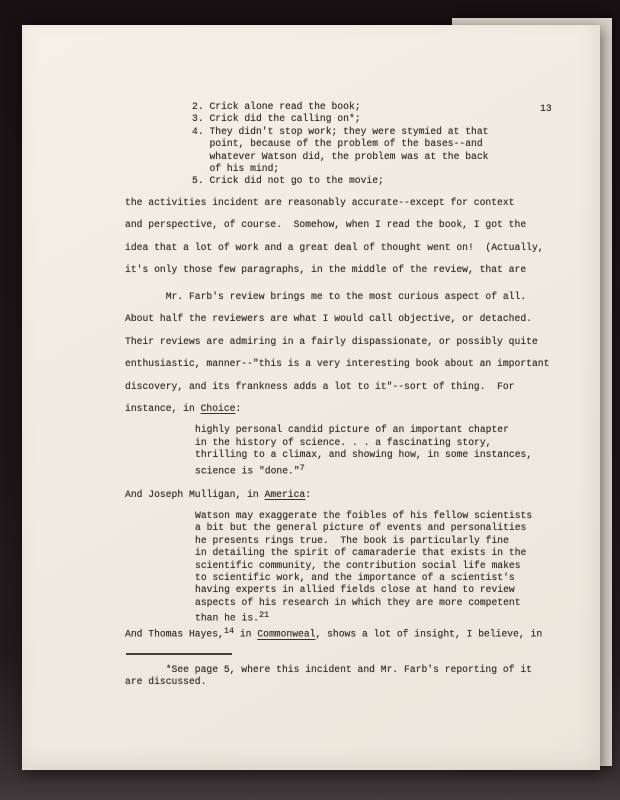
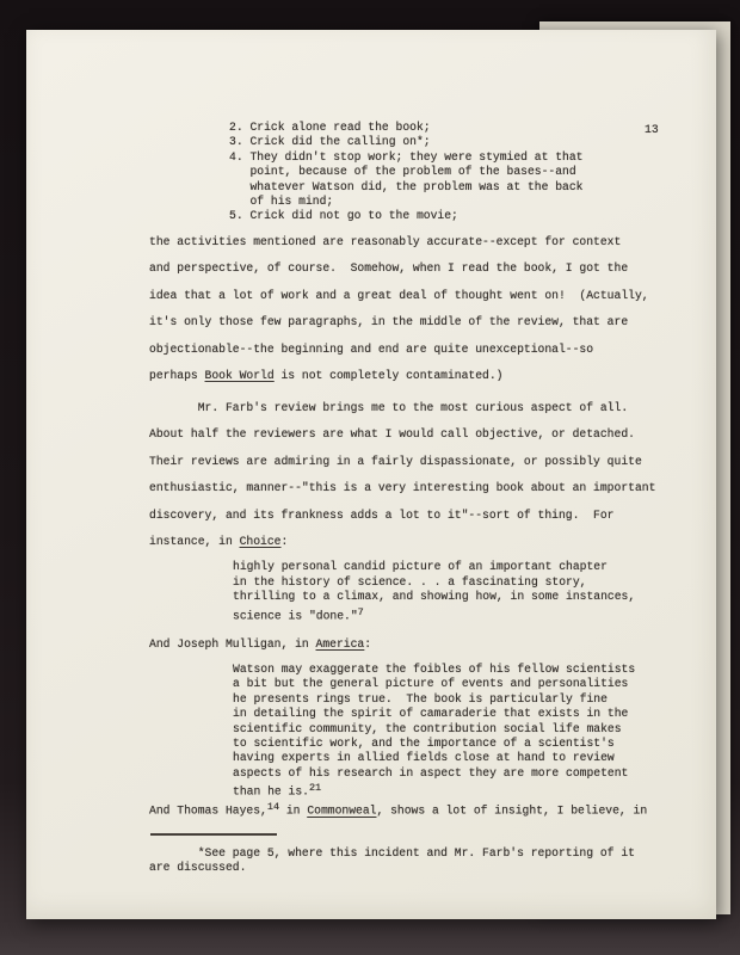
  13
  2. Crick alone read the book;
  3. Crick did the calling on*;
  4. They didn't stop work; they were stymied at that
  point, because of the problem of the bases--and
  whatever Watson did, the problem was at the back
  of his mind;
  5. Crick did not go to the movie;
- the activities incident are reasonably accurate--except for context
+ the activities mentioned are reasonably accurate--except for context
  and perspective, of course. Somehow, when I read the book, I got the
  idea that a lot of work and a great deal of thought went on! (Actually,
  it's only those few paragraphs, in the middle of the review, that are
+ objectionable--the beginning and end are quite unexceptional--so
+ perhaps Book World is not completely contaminated.)
  Mr. Farb's review brings me to the most curious aspect of all.
  About half the reviewers are what I would call objective, or detached.
  Their reviews are admiring in a fairly dispassionate, or possibly quite
  enthusiastic, manner--"this is a very interesting book about an important
  discovery, and its frankness adds a lot to it"--sort of thing. For
  instance, in Choice:
  highly personal candid picture of an important chapter
  in the history of science. . . a fascinating story,
  thrilling to a climax, and showing how, in some instances,
  science is "done."7
  And Joseph Mulligan, in America:
  Watson may exaggerate the foibles of his fellow scientists
  a bit but the general picture of events and personalities
  he presents rings true. The book is particularly fine
  in detailing the spirit of camaraderie that exists in the
  scientific community, the contribution social life makes
  to scientific work, and the importance of a scientist's
  having experts in allied fields close at hand to review
- aspects of his research in which they are more competent
+ aspects of his research in aspect they are more competent
  than he is.21
  And Thomas Hayes,14 in Commonweal, shows a lot of insight, I believe, in
  *See page 5, where this incident and Mr. Farb's reporting of it
  are discussed.
